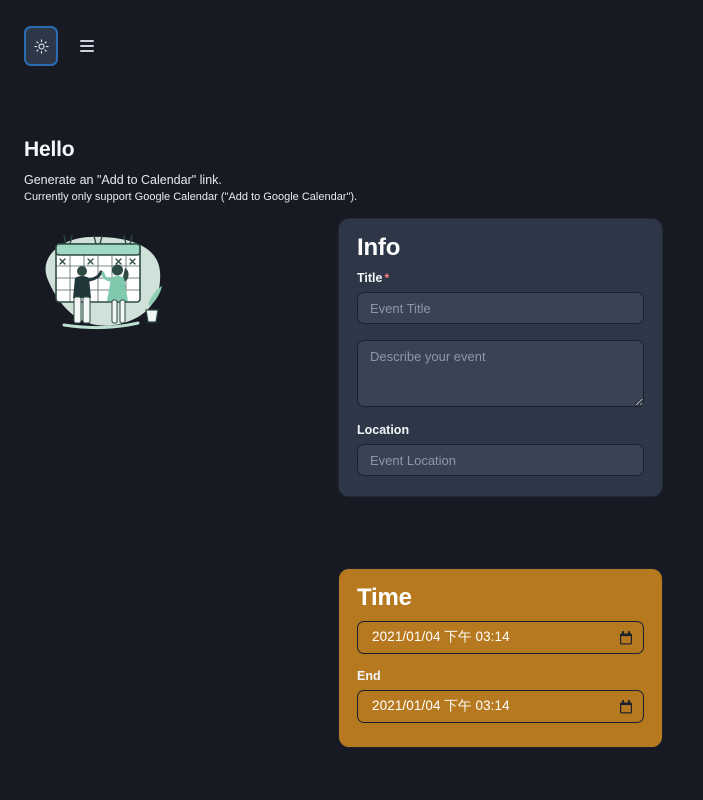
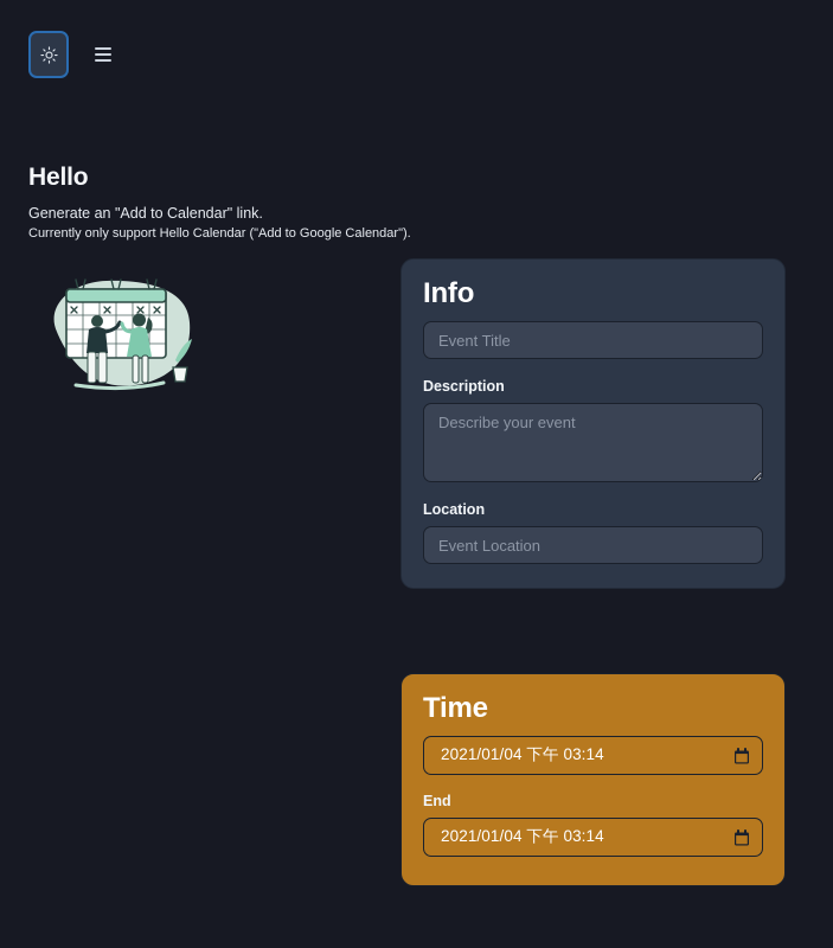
  Hello
  Generate an "Add to Calendar" link.
- Currently only support Google Calendar ("Add to Google Calendar").
+ Currently only support Hello Calendar ("Add to Google Calendar").
  Info
- Title *
  Event Title
+ Description
  Describe your event
  Location
  Event Location
  Time
  2021/01/04 下午 03:14
  End
  2021/01/04 下午 03:14
